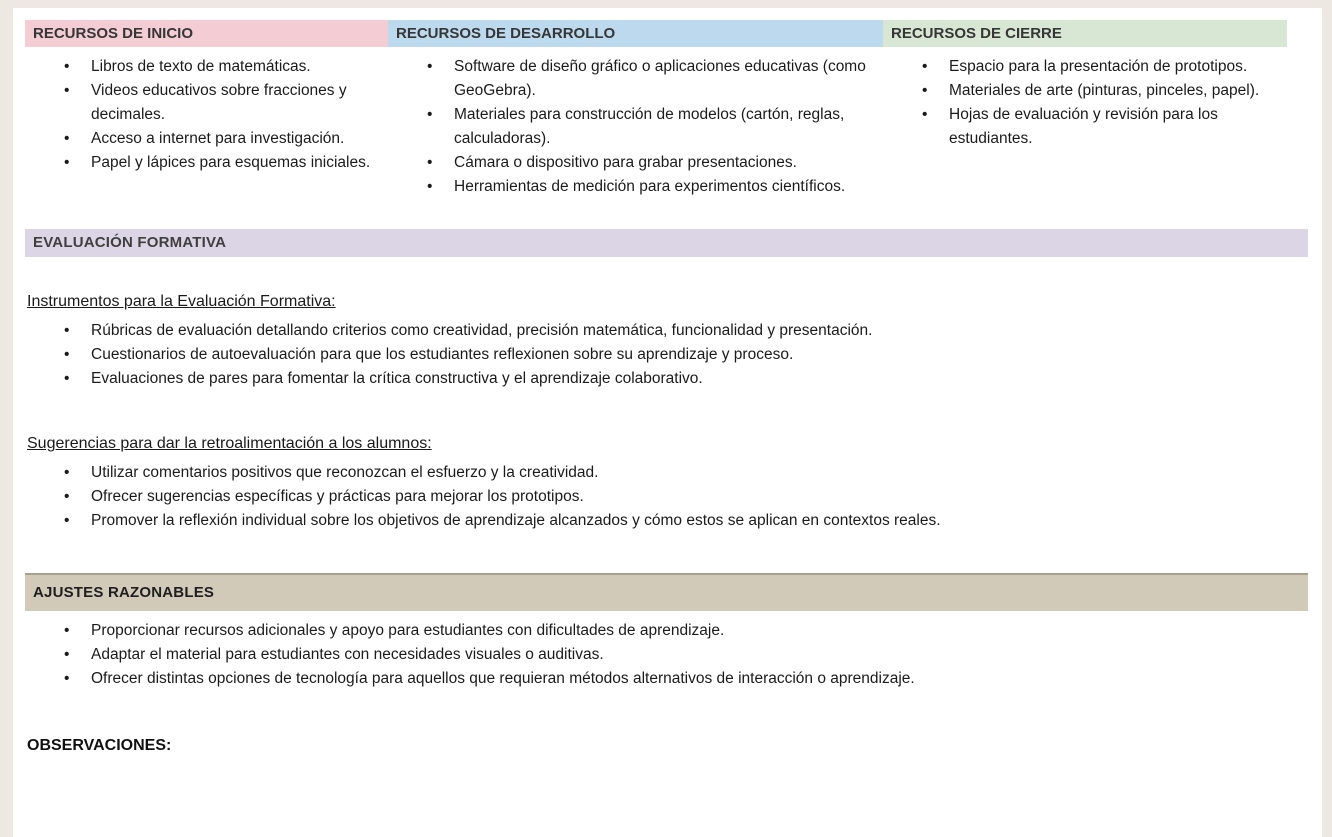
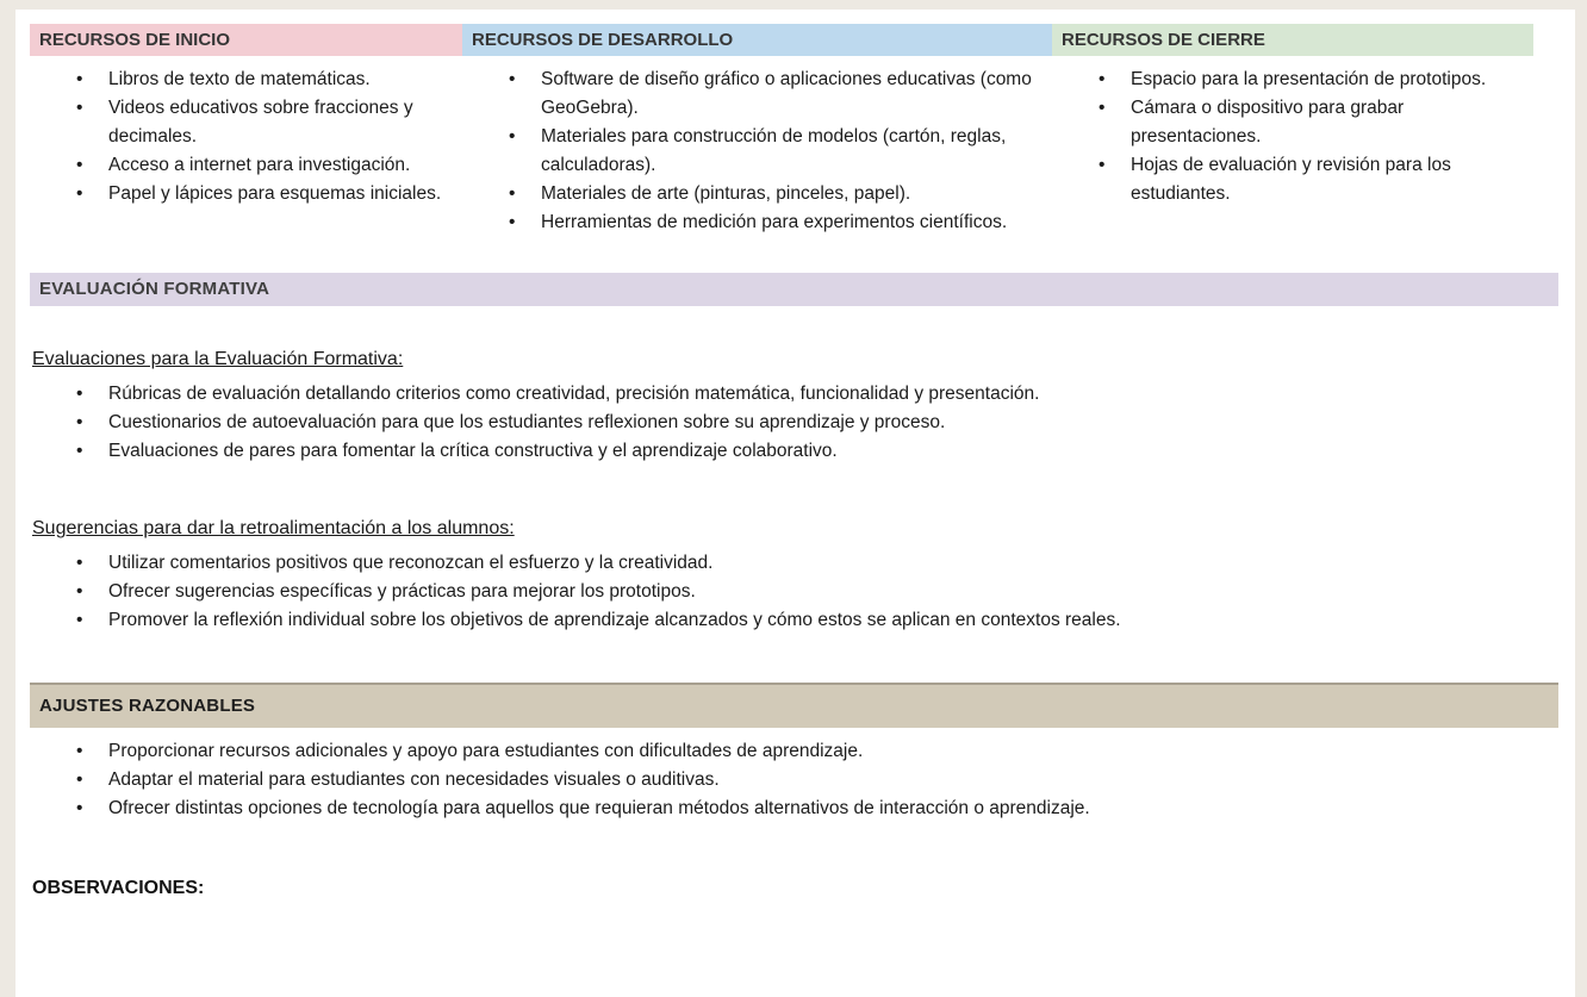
  RECURSOS DE INICIO
  Libros de texto de matemáticas.
  Videos educativos sobre fracciones y decimales.
  Acceso a internet para investigación.
  Papel y lápices para esquemas iniciales.
  RECURSOS DE DESARROLLO
  Software de diseño gráfico o aplicaciones educativas (como GeoGebra).
  Materiales para construcción de modelos (cartón, reglas, calculadoras).
- Cámara o dispositivo para grabar presentaciones.
+ Materiales de arte (pinturas, pinceles, papel).
  Herramientas de medición para experimentos científicos.
  RECURSOS DE CIERRE
  Espacio para la presentación de prototipos.
- Materiales de arte (pinturas, pinceles, papel).
+ Cámara o dispositivo para grabar presentaciones.
  Hojas de evaluación y revisión para los estudiantes.
  EVALUACIÓN FORMATIVA
- Instrumentos para la Evaluación Formativa:
+ Evaluaciones para la Evaluación Formativa:
  Rúbricas de evaluación detallando criterios como creatividad, precisión matemática, funcionalidad y presentación.
  Cuestionarios de autoevaluación para que los estudiantes reflexionen sobre su aprendizaje y proceso.
  Evaluaciones de pares para fomentar la crítica constructiva y el aprendizaje colaborativo.
  Sugerencias para dar la retroalimentación a los alumnos:
  Utilizar comentarios positivos que reconozcan el esfuerzo y la creatividad.
  Ofrecer sugerencias específicas y prácticas para mejorar los prototipos.
  Promover la reflexión individual sobre los objetivos de aprendizaje alcanzados y cómo estos se aplican en contextos reales.
  AJUSTES RAZONABLES
  Proporcionar recursos adicionales y apoyo para estudiantes con dificultades de aprendizaje.
  Adaptar el material para estudiantes con necesidades visuales o auditivas.
  Ofrecer distintas opciones de tecnología para aquellos que requieran métodos alternativos de interacción o aprendizaje.
  OBSERVACIONES:
